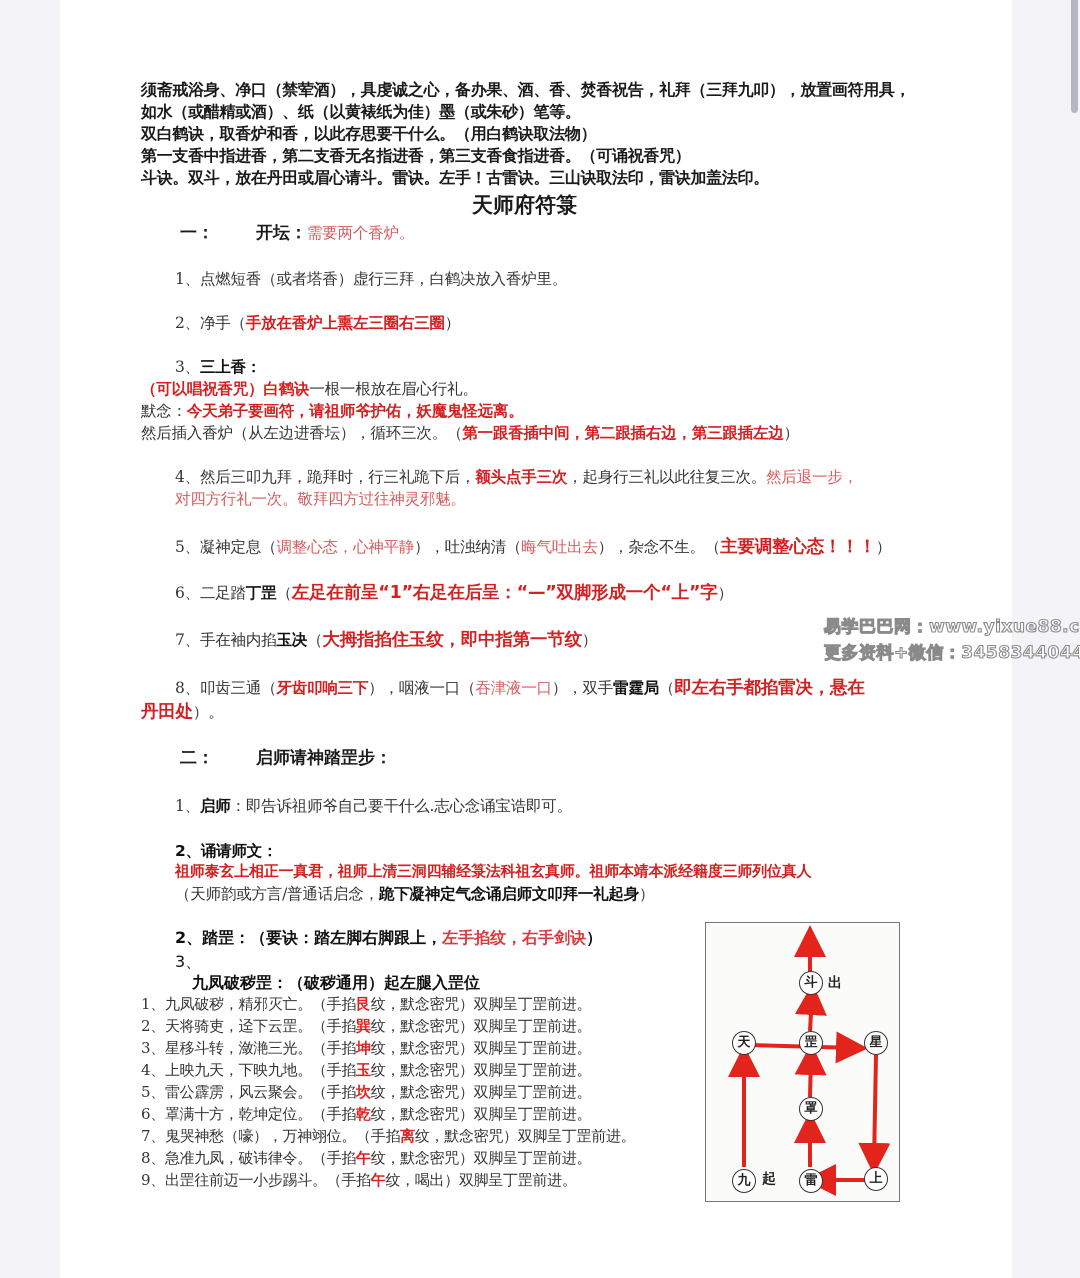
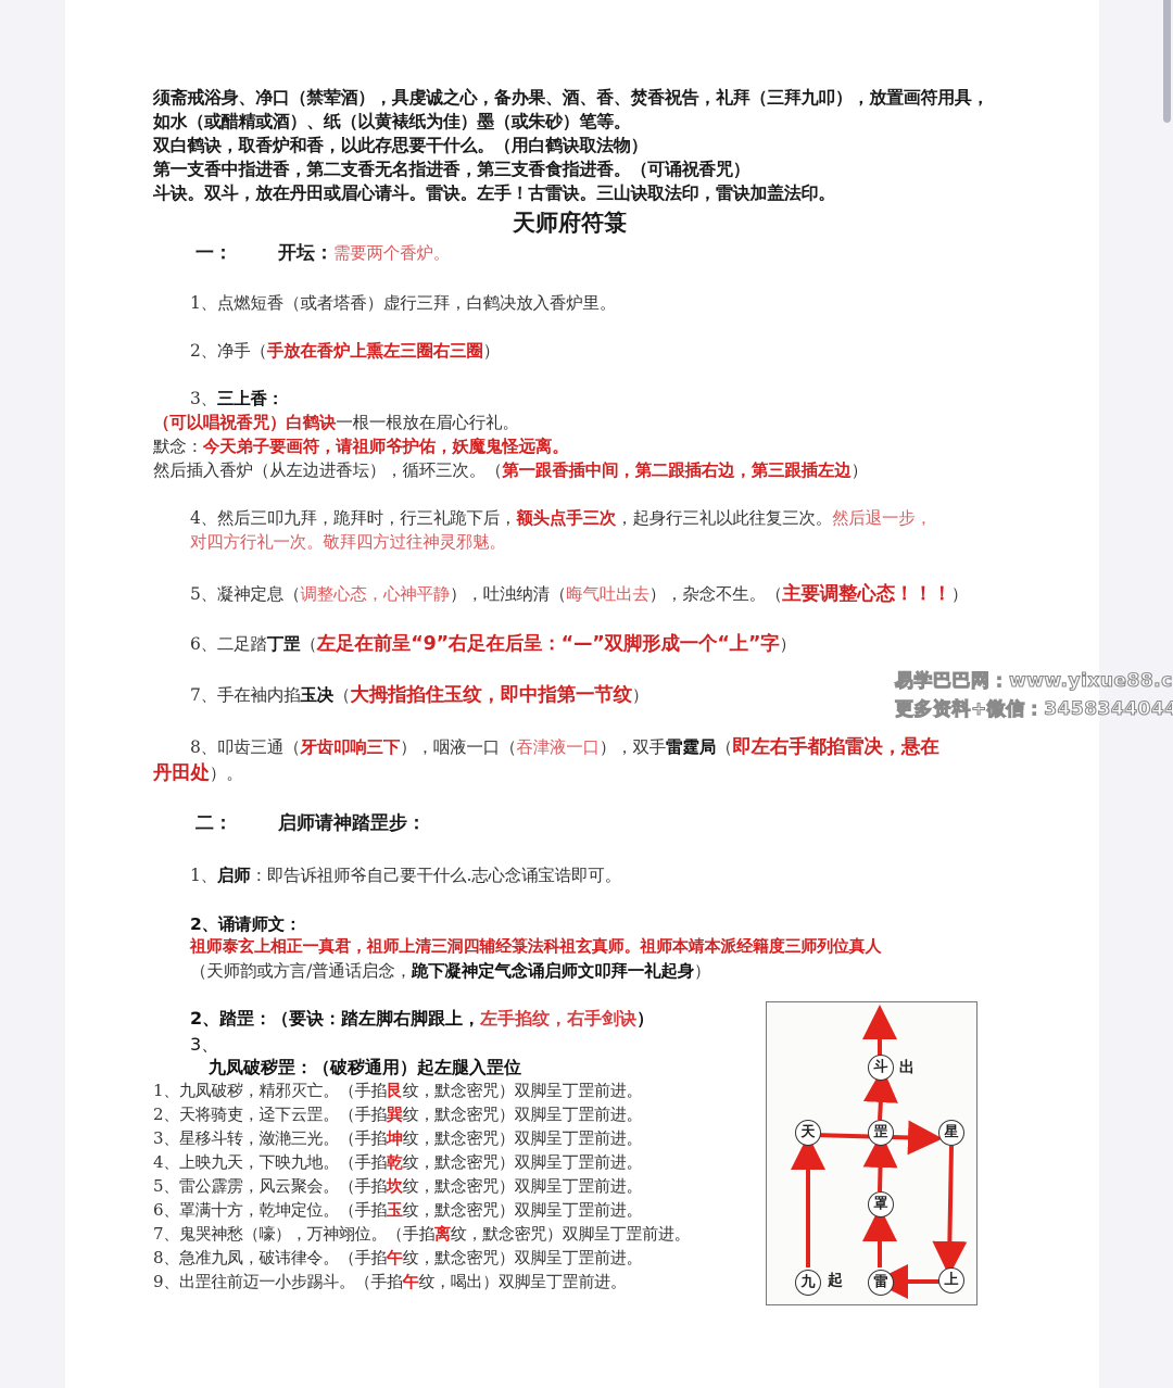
  须斋戒浴身、净口（禁荤酒），具虔诚之心，备办果、酒、香、焚香祝告，礼拜（三拜九叩），放置画符用具，
  如水（或醋精或酒）、纸（以黄裱纸为佳）墨（或朱砂）笔等。
  双白鹤诀，取香炉和香，以此存思要干什么。（用白鹤诀取法物）
  第一支香中指进香，第二支香无名指进香，第三支香食指进香。（可诵祝香咒）
  斗诀。双斗，放在丹田或眉心请斗。雷诀。左手！古雷诀。三山诀取法印，雷诀加盖法印。
  天师府符箓
  一：
  开坛：需要两个香炉。
  1、点燃短香（或者塔香）虚行三拜，白鹤决放入香炉里。
  2、净手（手放在香炉上熏左三圈右三圈）
  3、三上香：
  （可以唱祝香咒）白鹤诀一根一根放在眉心行礼。
  默念：今天弟子要画符，请祖师爷护佑，妖魔鬼怪远离。
  然后插入香炉（从左边进香坛），循环三次。（第一跟香插中间，第二跟插右边，第三跟插左边）
  4、然后三叩九拜，跪拜时，行三礼跪下后，额头点手三次，起身行三礼以此往复三次。然后退一步，
  对四方行礼一次。敬拜四方过往神灵邪魅。
  5、凝神定息（调整心态，心神平静），吐浊纳清（晦气吐出去），杂念不生。（主要调整心态！！！）
- 6、二足踏丁罡（左足在前呈“1”右足在后呈：“—”双脚形成一个“上”字）
+ 6、二足踏丁罡（左足在前呈“9”右足在后呈：“—”双脚形成一个“上”字）
  7、手在袖内掐玉决（大拇指掐住玉纹，即中指第一节纹）
  8、叩齿三通（牙齿叩响三下），咽液一口（吞津液一口），双手雷霆局（即左右手都掐雷决，悬在
  丹田处）。
  易学巴巴网：www.yixue88.c
  更多资料+微信：3458344044
  二：
  启师请神踏罡步：
  1、启师：即告诉祖师爷自己要干什么.志心念诵宝诰即可。
  2、诵请师文：
  祖师泰玄上相正一真君，祖师上清三洞四辅经箓法科祖玄真师。祖师本靖本派经籍度三师列位真人
  （天师韵或方言/普通话启念，跪下凝神定气念诵启师文叩拜一礼起身）
  2、踏罡：（要诀：踏左脚右脚跟上，左手掐纹，右手剑诀）
  3、
  九凤破秽罡：（破秽通用）起左腿入罡位
  1、九凤破秽，精邪灭亡。（手掐艮纹，默念密咒）双脚呈丁罡前进。
  2、天将骑吏，迳下云罡。（手掐巽纹，默念密咒）双脚呈丁罡前进。
  3、星移斗转，潋滟三光。（手掐坤纹，默念密咒）双脚呈丁罡前进。
- 4、上映九天，下映九地。（手掐玉纹，默念密咒）双脚呈丁罡前进。
+ 4、上映九天，下映九地。（手掐乾纹，默念密咒）双脚呈丁罡前进。
  5、雷公霹雳，风云聚会。（手掐坎纹，默念密咒）双脚呈丁罡前进。
- 6、罩满十方，乾坤定位。（手掐乾纹，默念密咒）双脚呈丁罡前进。
+ 6、罩满十方，乾坤定位。（手掐玉纹，默念密咒）双脚呈丁罡前进。
  7、鬼哭神愁（嚎），万神翊位。（手掐离纹，默念密咒）双脚呈丁罡前进。
  8、急准九凤，破讳律令。（手掐午纹，默念密咒）双脚呈丁罡前进。
  9、出罡往前迈一小步踢斗。（手掐午纹，喝出）双脚呈丁罡前进。
  九
  起
  天
  罡
  星
  上
  雷
  罩
  斗
  出
